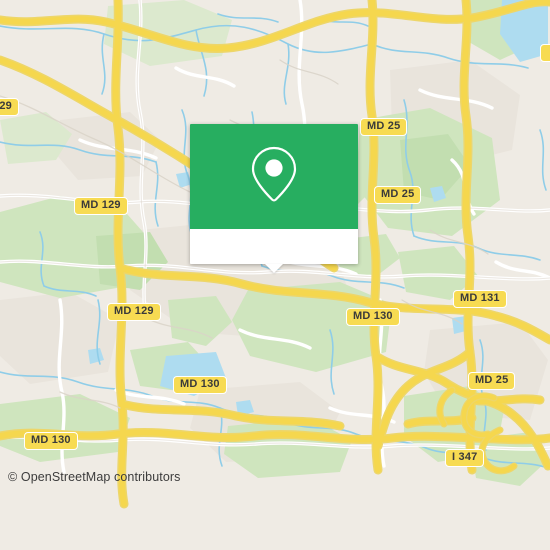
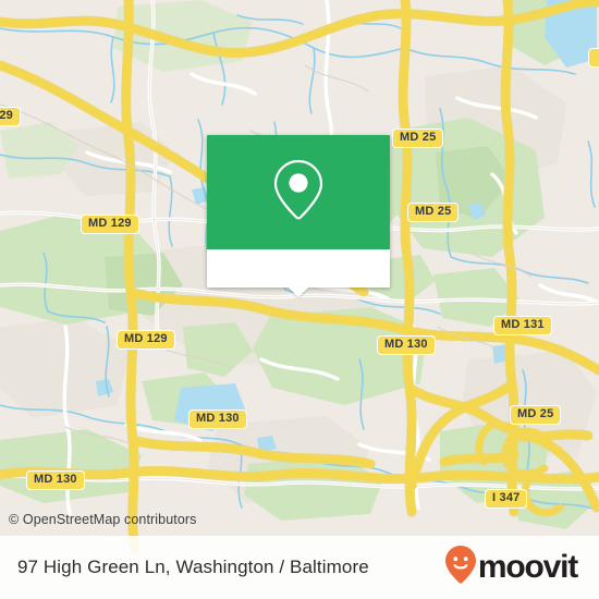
  MD 129
  MD 25
  MD 25
  MD 129
  MD 130
  MD 131
  MD 130
  MD 25
  MD 130
  I 347
  © OpenStreetMap contributors
+ 97 High Green Ln, Washington / Baltimore
+ moovit
